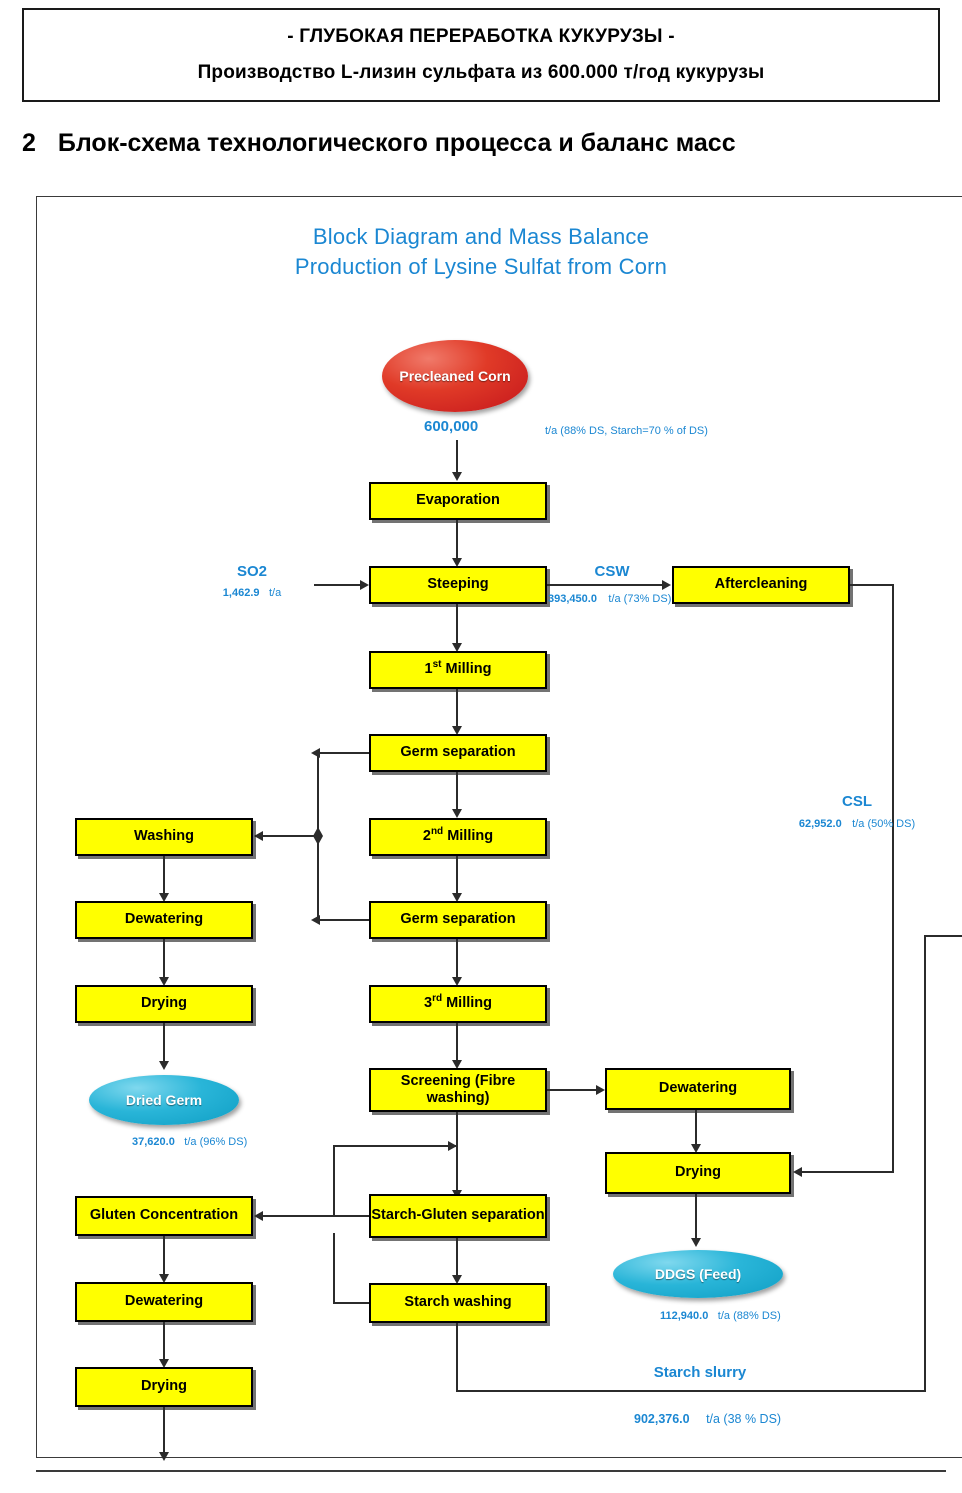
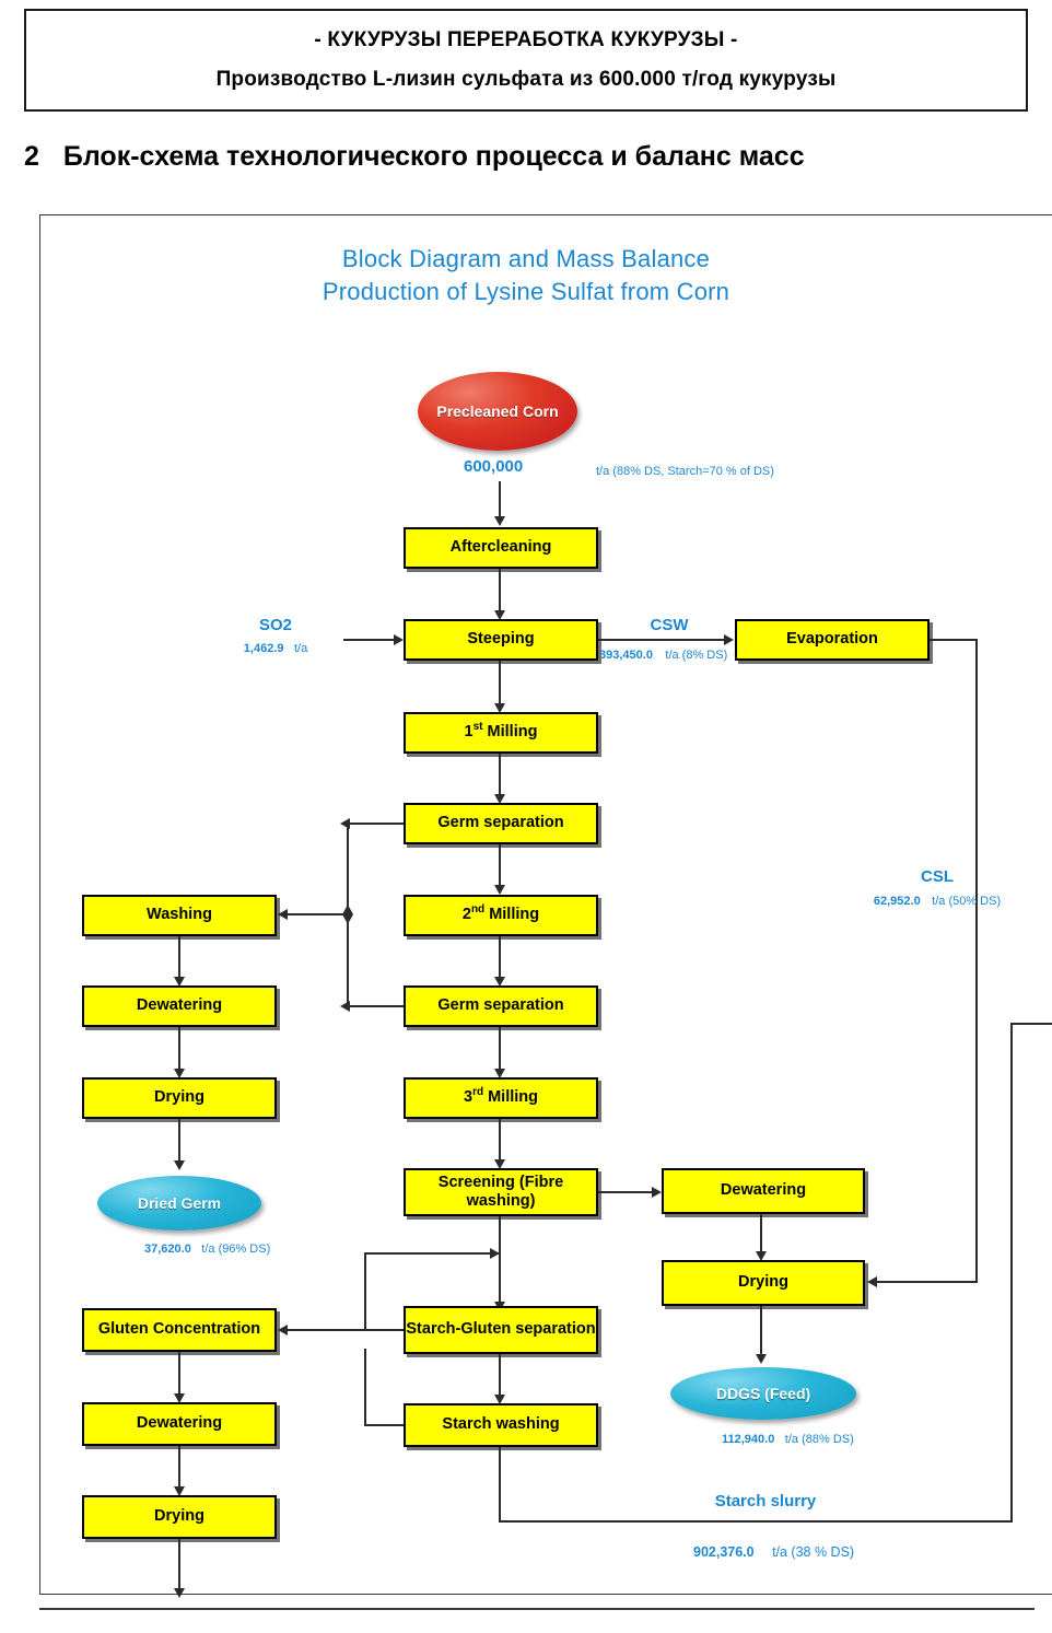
- - ГЛУБОКАЯ ПЕРЕРАБОТКА КУКУРУЗЫ -
+ - КУКУРУЗЫ ПЕРЕРАБОТКА КУКУРУЗЫ -
  Производство L-лизин сульфата из 600.000 т/год кукурузы
  2
  Блок-схема технологического процесса и баланс масс
  Block Diagram and Mass Balance
  Production of Lysine Sulfat from Corn
  Precleaned Corn
  600,000
  t/a (88% DS, Starch=70 % of DS)
- Evaporation
+ Aftercleaning
  SO2
  1,462.9 t/a
  Steeping
  CSW
- 393,450.0 t/a (73% DS)
+ 393,450.0 t/a (8% DS)
- Aftercleaning
+ Evaporation
  CSL
  62,952.0 t/a (50% DS)
  1st Milling
  Germ separation
  2nd Milling
  Germ separation
  3rd Milling
  Washing
  Dewatering
  Drying
  Dried Germ
  37,620.0 t/a (96% DS)
  Screening (Fibre washing)
  Dewatering
  Drying
  DDGS (Feed)
  112,940.0 t/a (88% DS)
  Gluten Concentration
  Starch-Gluten separation
  Dewatering
  Drying
  Starch washing
  Starch slurry
  902,376.0 t/a (38 % DS)
